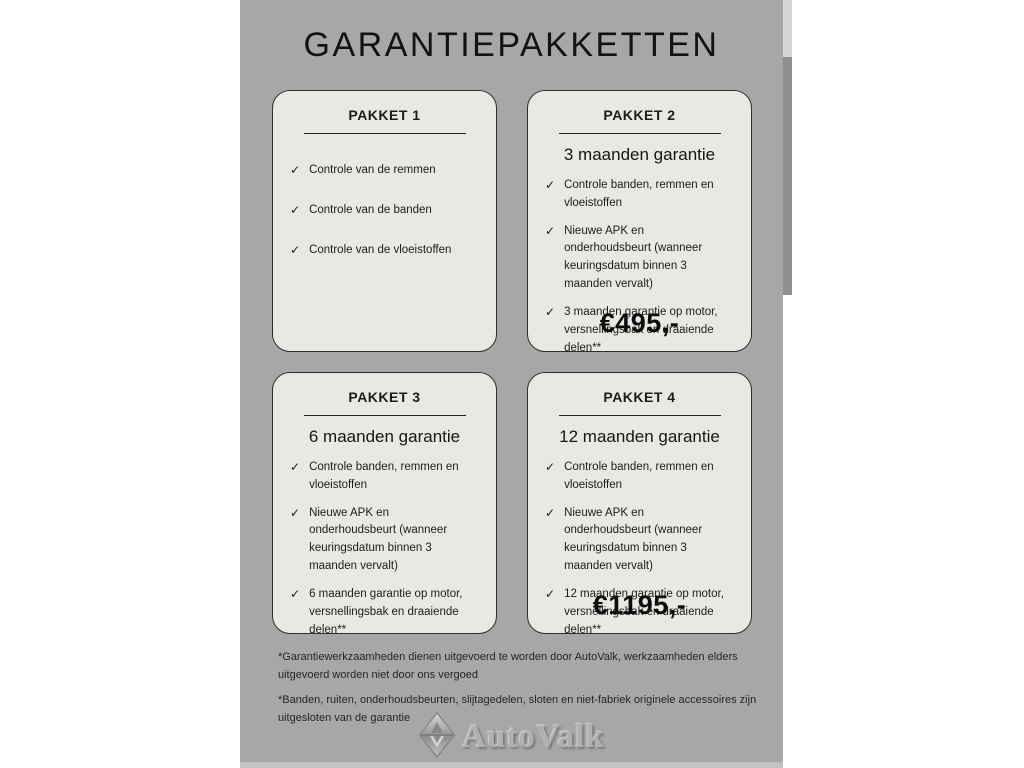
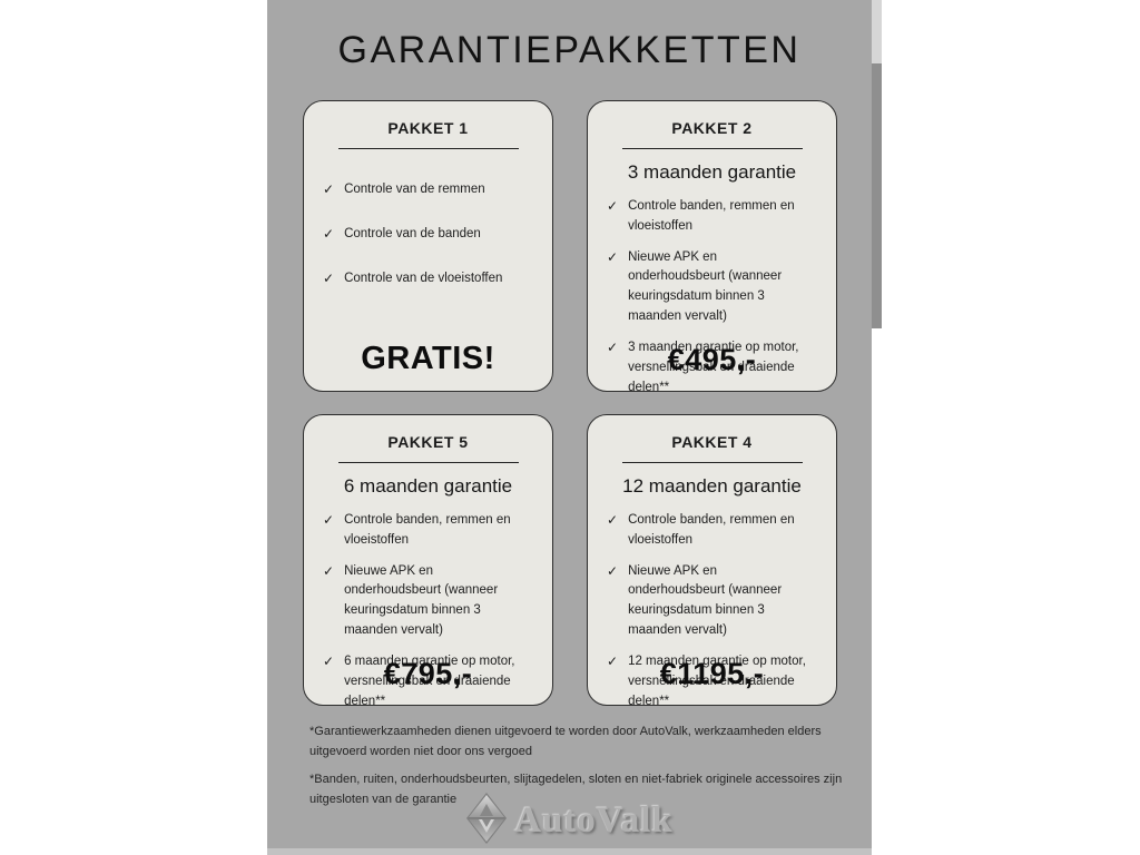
  GARANTIEPAKKETTEN
  PAKKET 1
  ✓
  Controle van de remmen
  ✓
  Controle van de banden
  ✓
  Controle van de vloeistoffen
+ GRATIS!
  PAKKET 2
  3 maanden garantie
  ✓
  Controle banden, remmen en vloeistoffen
  ✓
  Nieuwe APK en onderhoudsbeurt (wanneer keuringsdatum binnen 3 maanden vervalt)
  ✓
  3 maanden garantie op motor, versnellingsbak en draaiende delen**
  €495,-
- PAKKET 3
+ PAKKET 5
  6 maanden garantie
  ✓
  Controle banden, remmen en vloeistoffen
  ✓
  Nieuwe APK en onderhoudsbeurt (wanneer keuringsdatum binnen 3 maanden vervalt)
  ✓
  6 maanden garantie op motor, versnellingsbak en draaiende delen**
+ €795,-
  PAKKET 4
  12 maanden garantie
  ✓
  Controle banden, remmen en vloeistoffen
  ✓
  Nieuwe APK en onderhoudsbeurt (wanneer keuringsdatum binnen 3 maanden vervalt)
  ✓
  12 maanden garantie op motor, versnellingsbak en draaiende delen**
  €1195,-
  *Garantiewerkzaamheden dienen uitgevoerd te worden door AutoValk, werkzaamheden elders uitgevoerd worden niet door ons vergoed
  *Banden, ruiten, onderhoudsbeurten, slijtagedelen, sloten en niet-fabriek originele accessoires zijn uitgesloten van de garantie
  AutoValk
